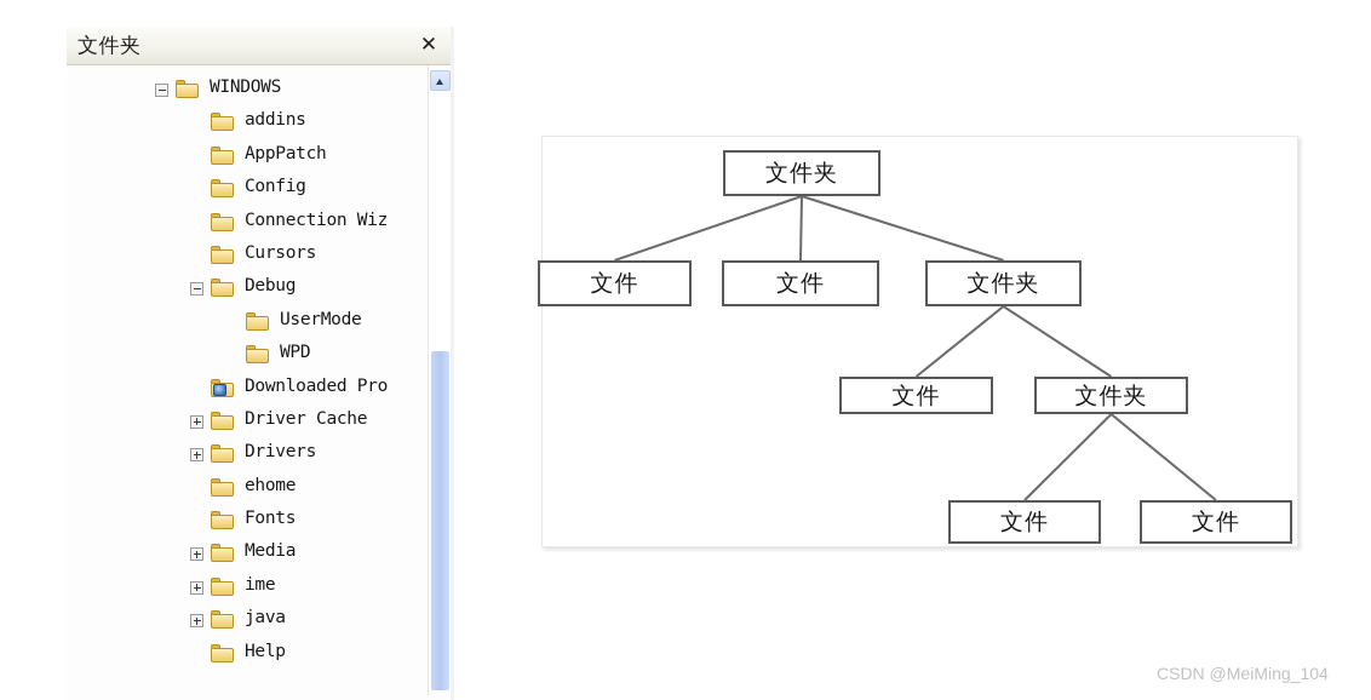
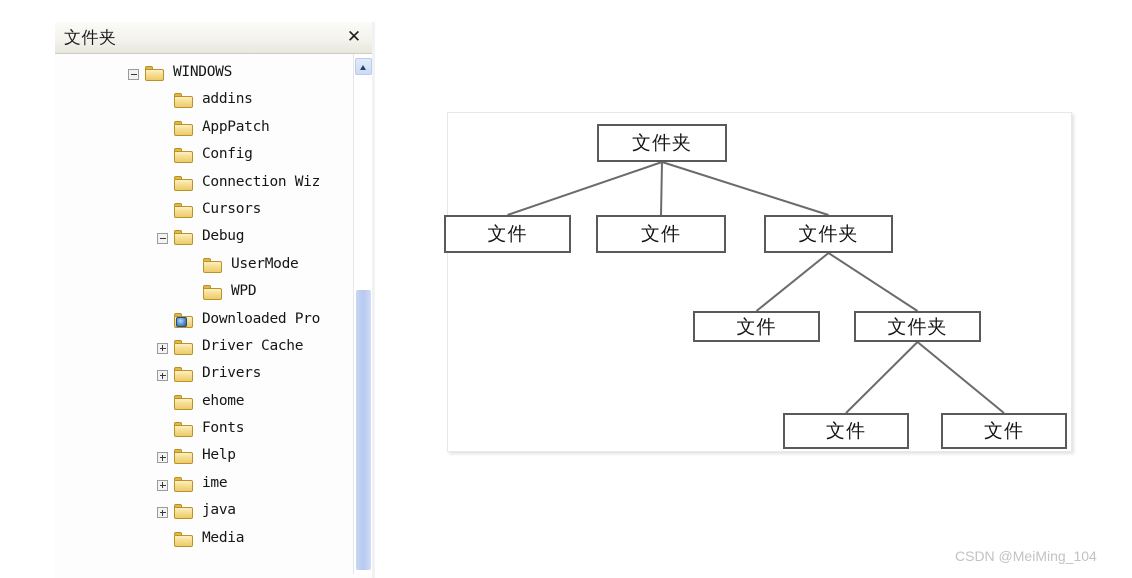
  文件夹
  ✕
  WINDOWS
  addins
  AppPatch
  Config
  Connection Wiz
  Cursors
  Debug
  UserMode
  WPD
  Downloaded Pro
  Driver Cache
  Drivers
  ehome
  Fonts
- Media
+ Help
  ime
  java
- Help
+ Media
  文件夹
  文件
  文件
  文件夹
  文件
  文件夹
  文件
  文件
  CSDN @MeiMing_104
